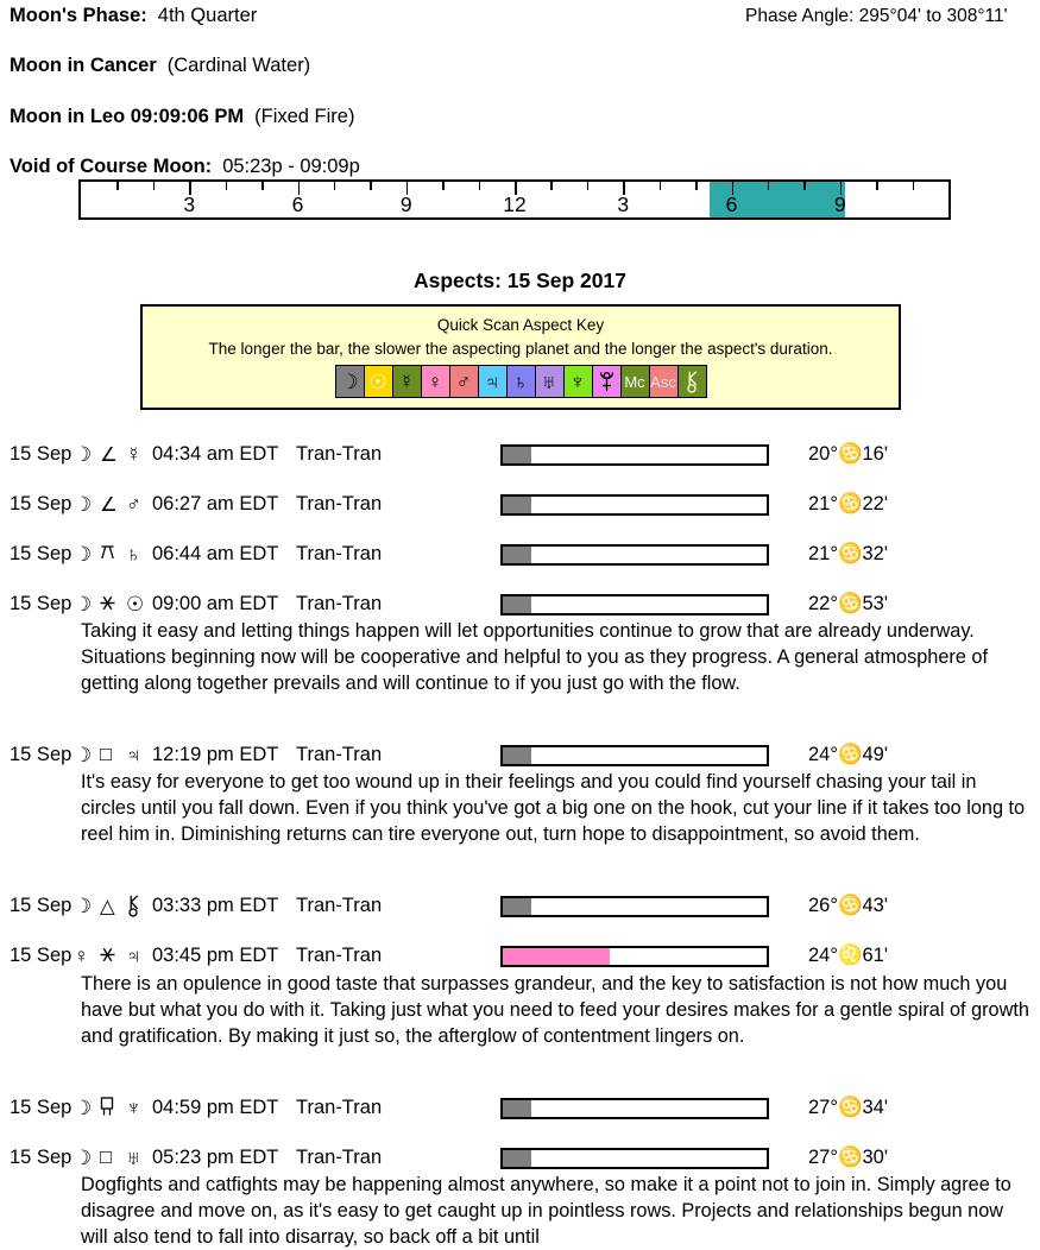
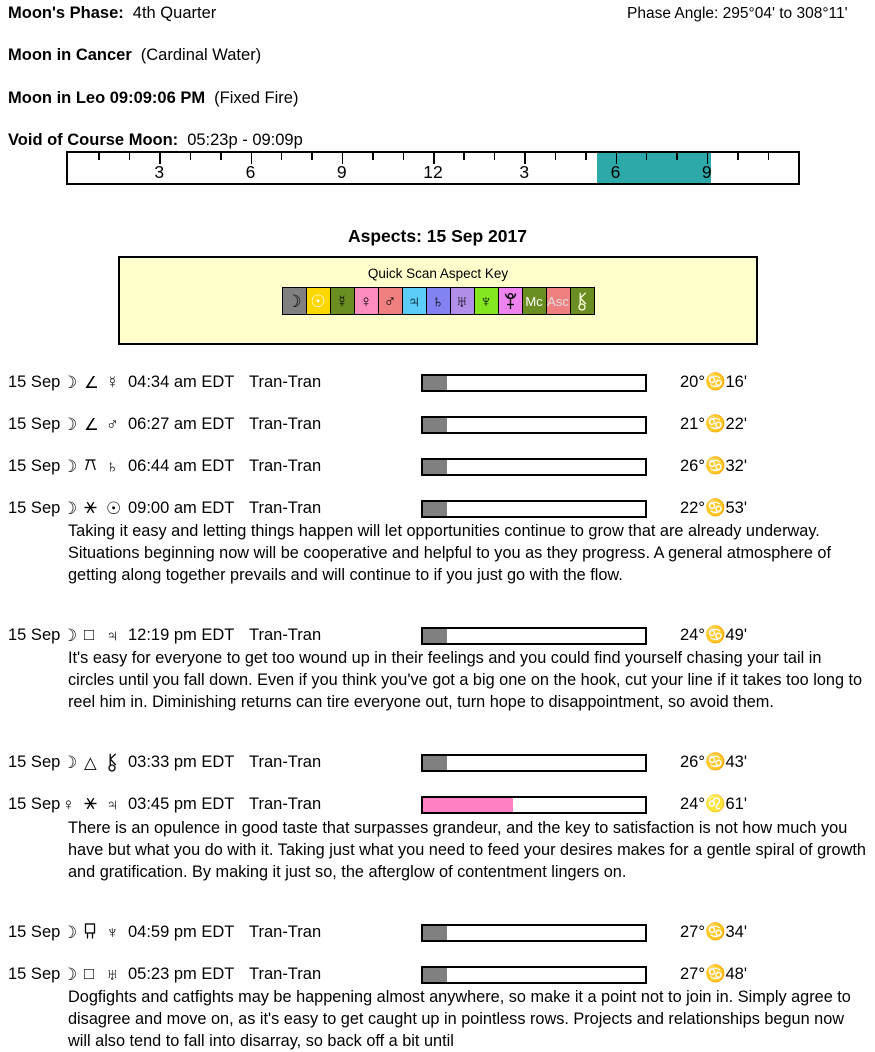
  Moon's Phase: 4th Quarter
  Phase Angle: 295°04' to 308°11'
  Moon in Cancer (Cardinal Water)
  Moon in Leo 09:09:06 PM (Fixed Fire)
  Void of Course Moon: 05:23p - 09:09p
  3
  6
  9
  12
  3
  6
  9
  Aspects: 15 Sep 2017
  Quick Scan Aspect Key
- The longer the bar, the slower the aspecting planet and the longer the aspect's duration.
  ☽
  ☉
  ☿
  ♀
  ♂
  ♃
  ♄
  ♅
  ♆
  Mc
  Asc
  15 Sep
  ☽
  ∠
  ☿
  04:34 am EDT
  Tran-Tran
  20°♋16'
  15 Sep
  ☽
  ∠
  ♂
  06:27 am EDT
  Tran-Tran
  21°♋22'
  15 Sep
  ☽
  ♄
  06:44 am EDT
  Tran-Tran
- 21°♋32'
+ 26°♋32'
  15 Sep
  ☽
  ☉
  09:00 am EDT
  Tran-Tran
  22°♋53'
  Taking it easy and letting things happen will let opportunities continue to grow that are already underway. Situations beginning now will be cooperative and helpful to you as they progress. A general atmosphere of getting along together prevails and will continue to if you just go with the flow.
  15 Sep
  ☽
  □
  ♃
  12:19 pm EDT
  Tran-Tran
  24°♋49'
  It's easy for everyone to get too wound up in their feelings and you could find yourself chasing your tail in circles until you fall down. Even if you think you've got a big one on the hook, cut your line if it takes too long to reel him in. Diminishing returns can tire everyone out, turn hope to disappointment, so avoid them.
  15 Sep
  ☽
  △
  03:33 pm EDT
  Tran-Tran
  26°♋43'
  15 Sep
  ♀
  ♃
  03:45 pm EDT
  Tran-Tran
  24°♌61'
  There is an opulence in good taste that surpasses grandeur, and the key to satisfaction is not how much you have but what you do with it. Taking just what you need to feed your desires makes for a gentle spiral of growth and gratification. By making it just so, the afterglow of contentment lingers on.
  15 Sep
  ☽
  ♆
  04:59 pm EDT
  Tran-Tran
  27°♋34'
  15 Sep
  ☽
  □
  ♅
  05:23 pm EDT
  Tran-Tran
- 27°♋30'
+ 27°♋48'
  Dogfights and catfights may be happening almost anywhere, so make it a point not to join in. Simply agree to disagree and move on, as it's easy to get caught up in pointless rows. Projects and relationships begun now will also tend to fall into disarray, so back off a bit until
